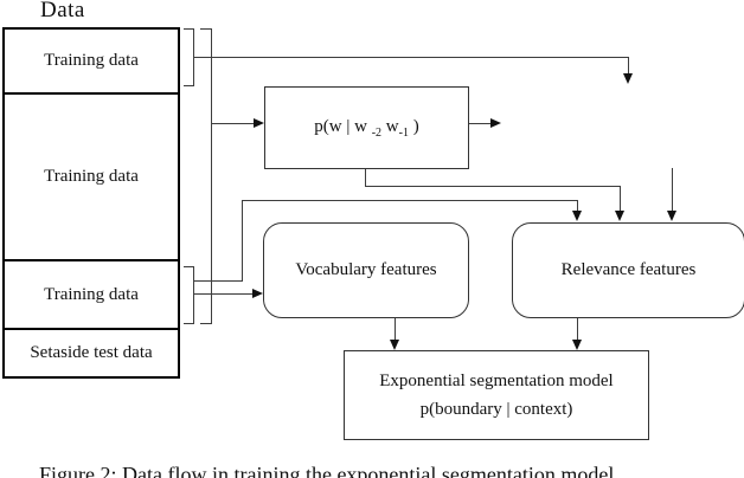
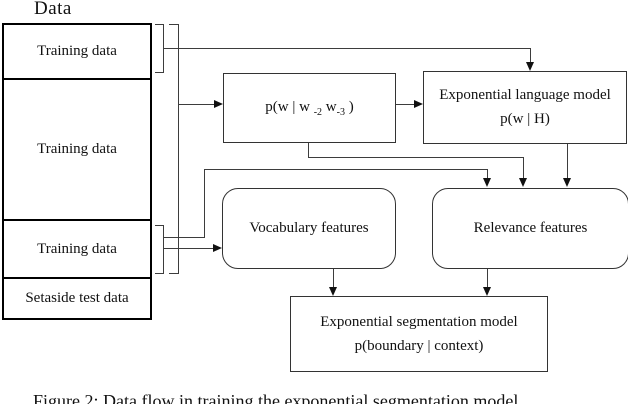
  Data
  Training data
  Training data
  Training data
  Setaside test data
- p(w | w -2 w-1 )
+ p(w | w -2 w-3 )
+ Exponential language model
+ p(w | H)
  Vocabulary features
  Relevance features
  Exponential segmentation model
  p(boundary | context)
  Figure 2: Data flow in training the exponential segmentation model
